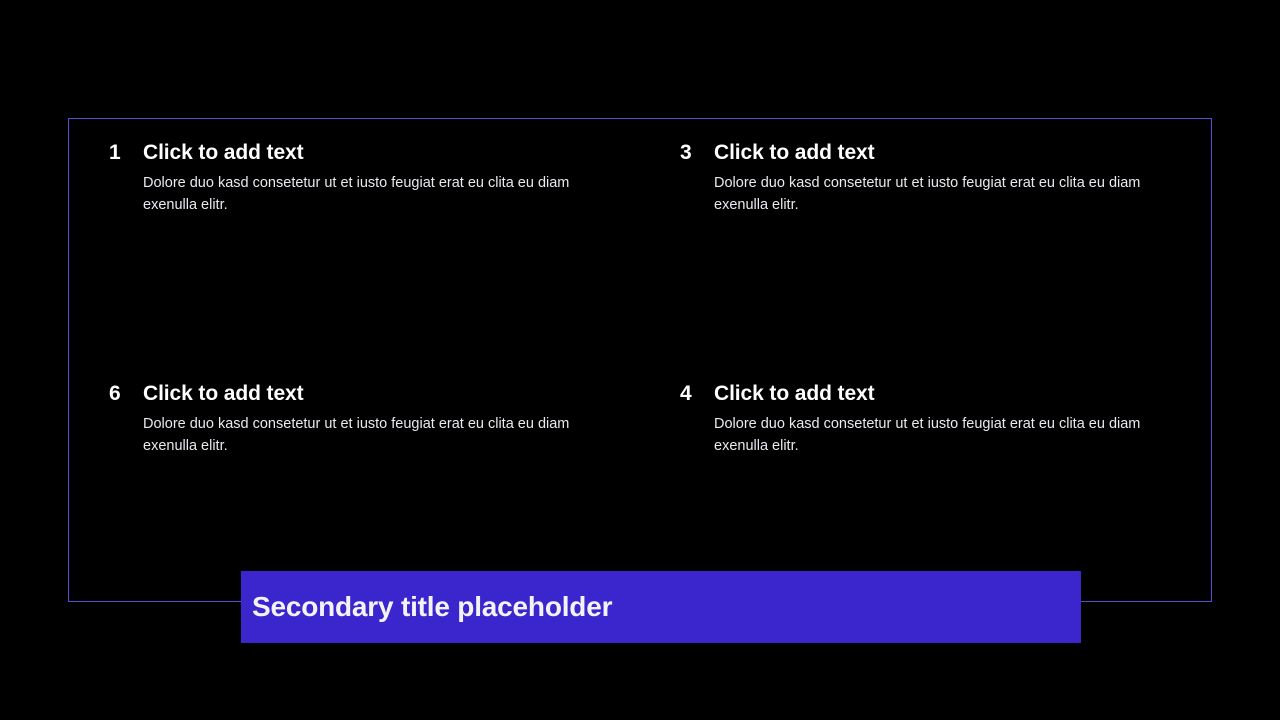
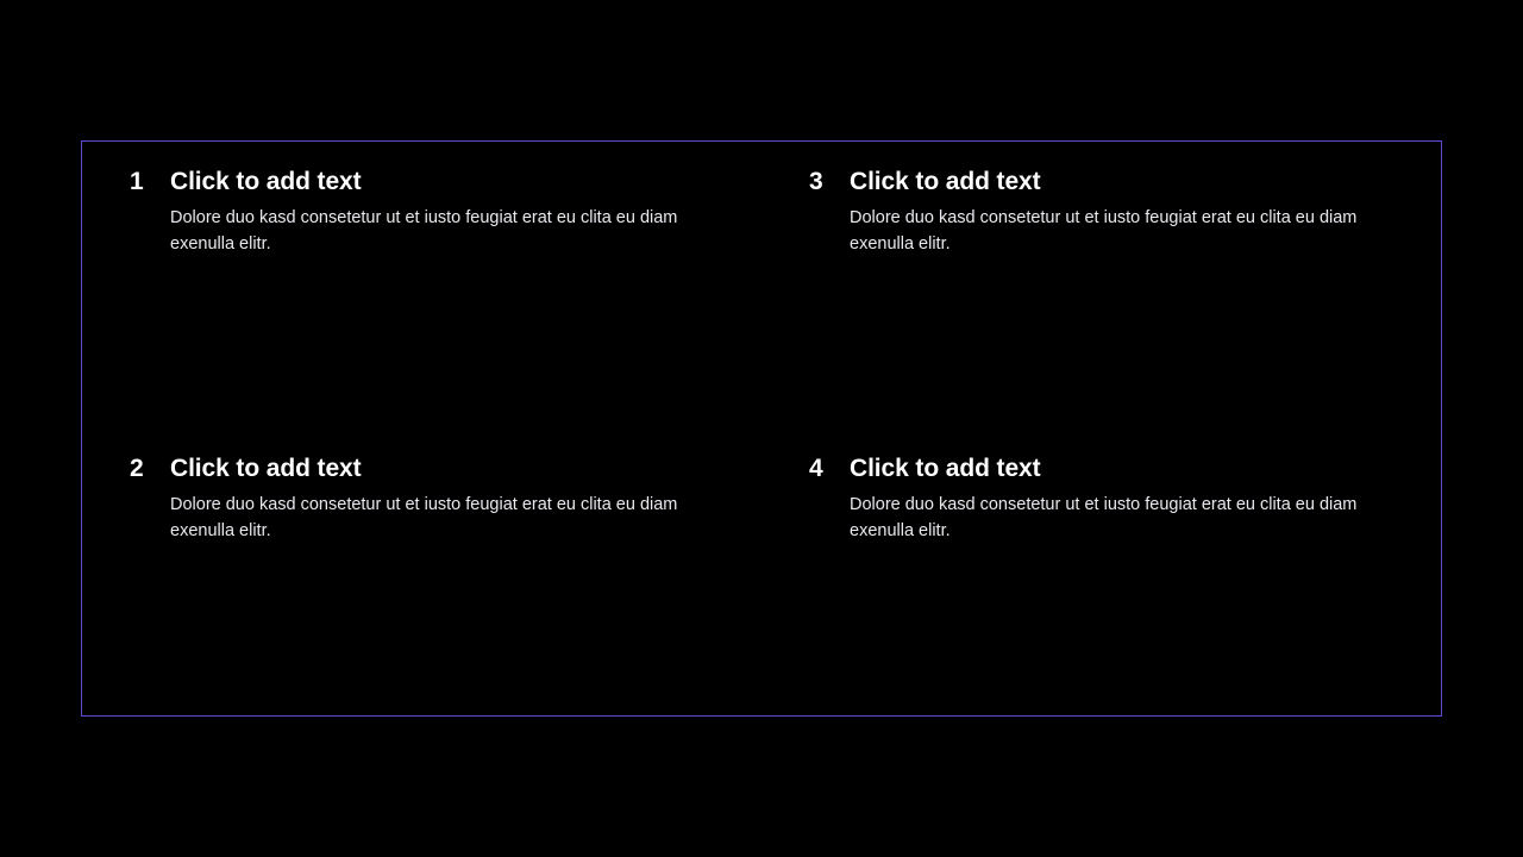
  1
  Click to add text
  Dolore duo kasd consetetur ut et iusto feugiat erat eu clita eu diam exenulla elitr.
  3
  Click to add text
  Dolore duo kasd consetetur ut et iusto feugiat erat eu clita eu diam exenulla elitr.
- 6
+ 2
  Click to add text
  Dolore duo kasd consetetur ut et iusto feugiat erat eu clita eu diam exenulla elitr.
  4
  Click to add text
  Dolore duo kasd consetetur ut et iusto feugiat erat eu clita eu diam exenulla elitr.
- Secondary title placeholder
